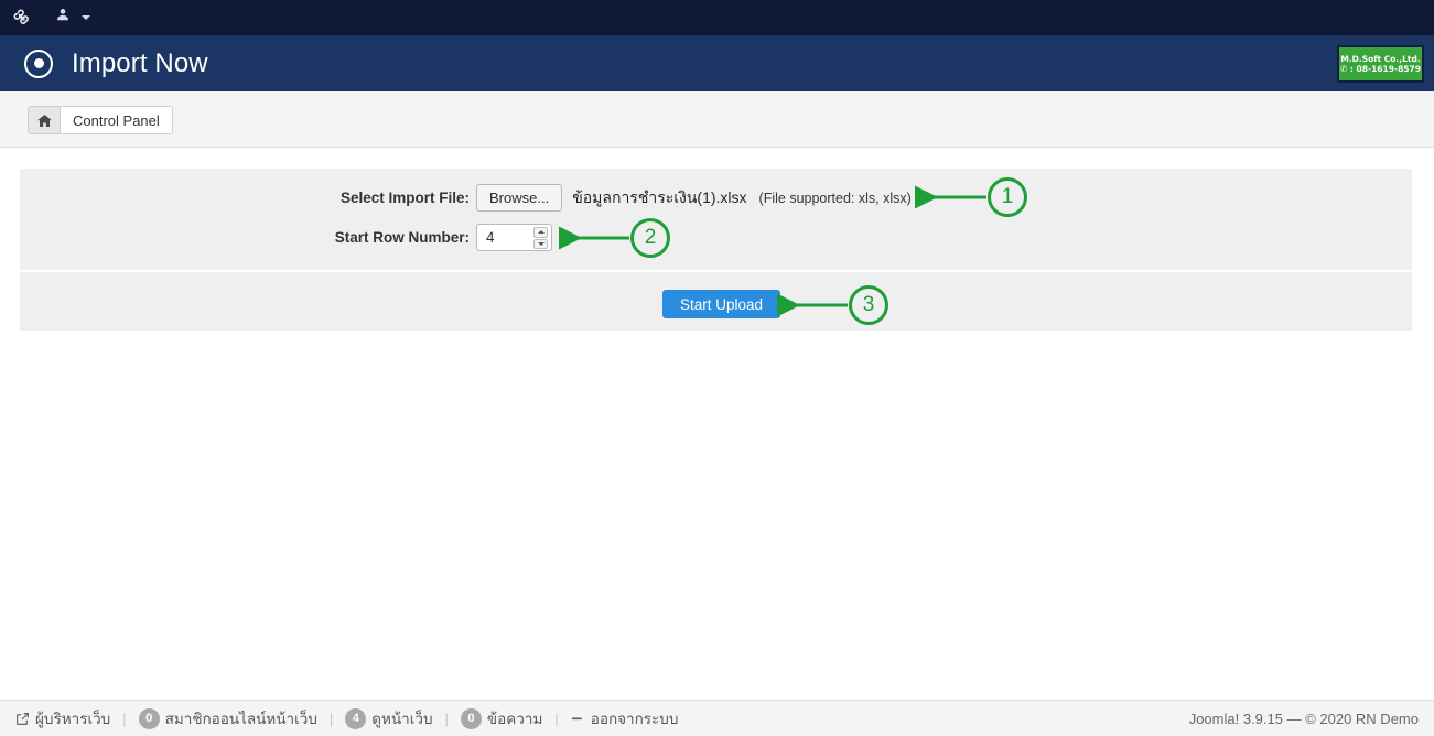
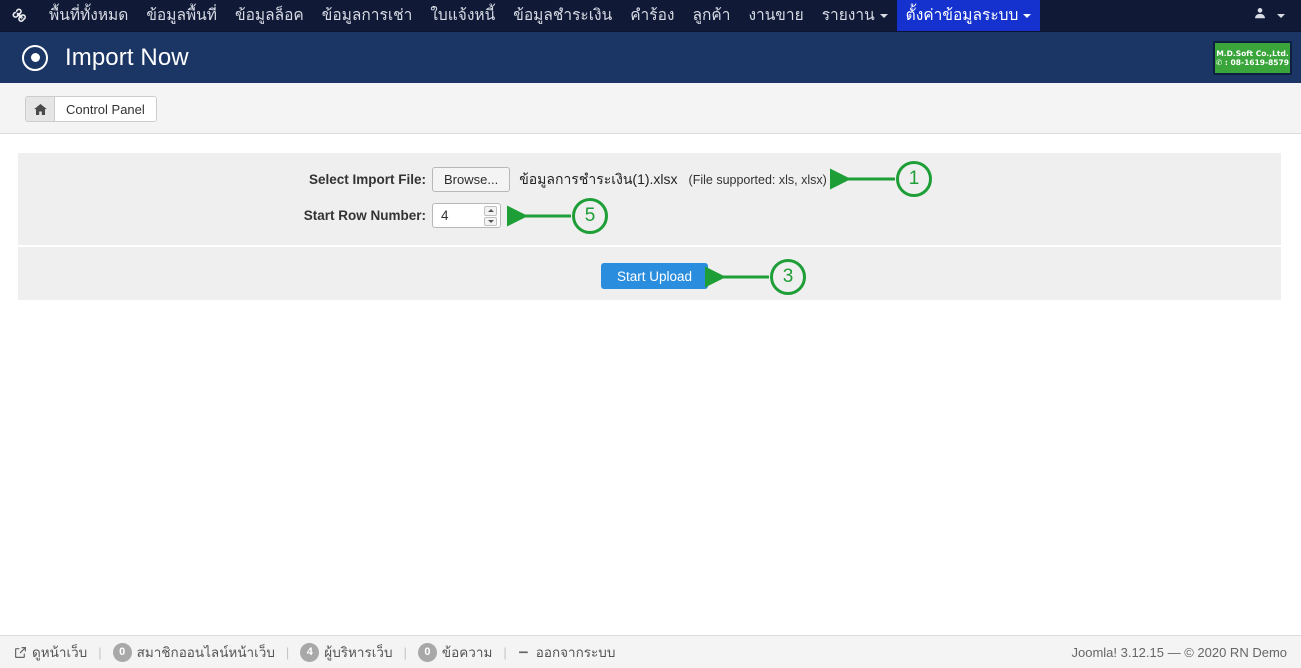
+ พื้นที่ทั้งหมด
+ ข้อมูลพื้นที่
+ ข้อมูลล็อค
+ ข้อมูลการเช่า
+ ใบแจ้งหนี้
+ ข้อมูลชำระเงิน
+ คำร้อง
+ ลูกค้า
+ งานขาย
+ รายงาน
+ ตั้งค่าข้อมูลระบบ
  Import Now
  M.D.Soft Co.,Ltd.
  ✆ : 08-1619-8579
  Control Panel
  Select Import File:
  Browse...
  ข้อมูลการชำระเงิน(1).xlsx
  (File supported: xls, xlsx)
  Start Row Number:
  4
  Start Upload
  1
- 2
+ 5
  3
- ผู้บริหารเว็บ
+ ดูหน้าเว็บ
  |
  0
  สมาชิกออนไลน์หน้าเว็บ
  |
  4
- ดูหน้าเว็บ
+ ผู้บริหารเว็บ
  |
  0
  ข้อความ
  |
  ออกจากระบบ
- Joomla! 3.9.15 — © 2020 RN Demo
+ Joomla! 3.12.15 — © 2020 RN Demo
